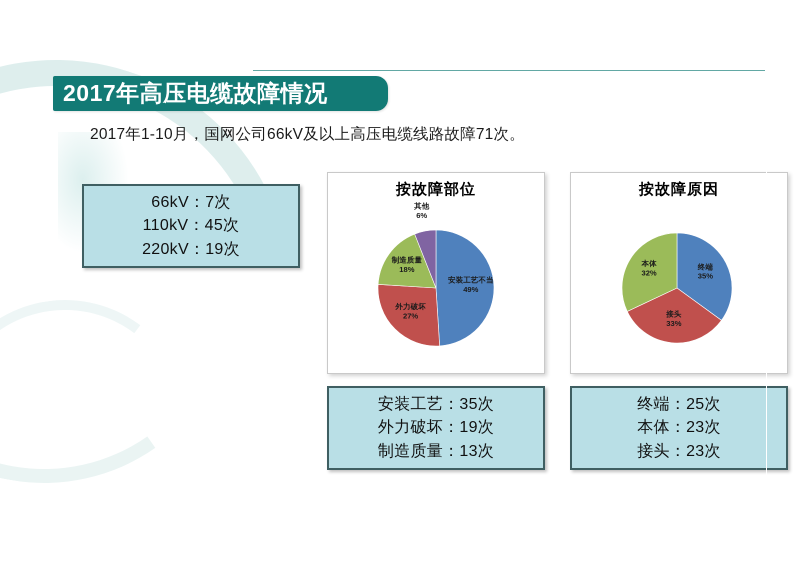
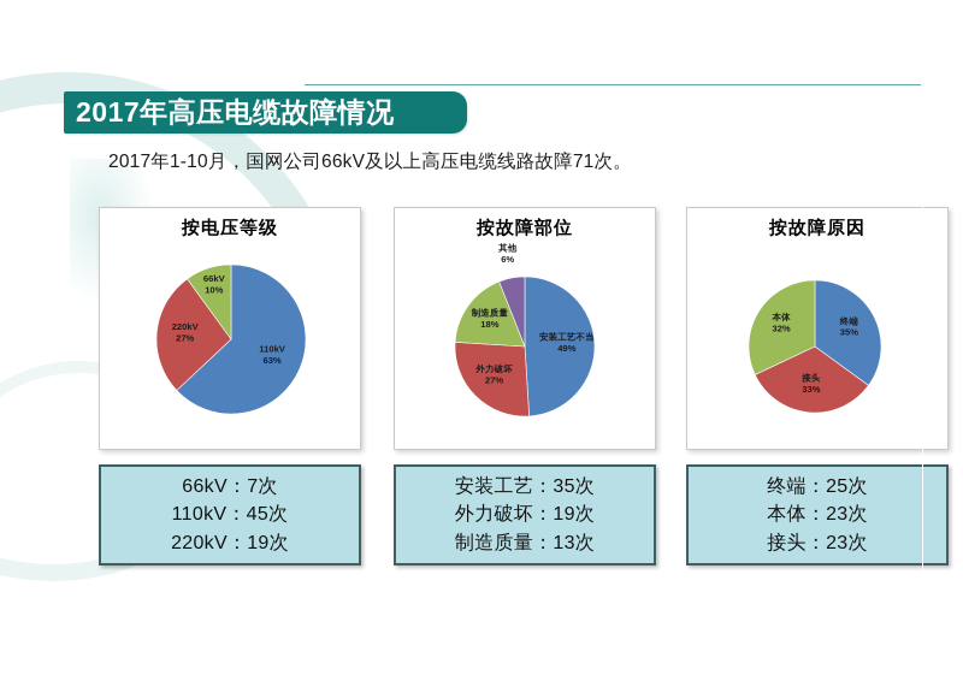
  2017年高压电缆故障情况
  2017年1-10月，国网公司66kV及以上高压电缆线路故障71次。
+ 按电压等级
+ 110kV 63%
+ 220kV 27%
+ 66kV 10%
  66kV：7次
  110kV：45次
  220kV：19次
  按故障部位
  安装工艺不当 49%
  外力破坏 27%
  制造质量 18%
  其他 6%
  安装工艺：35次
  外力破坏：19次
  制造质量：13次
  按故障原因
  终端 35%
  接头 33%
  本体 32%
  终端：25次
  本体：23次
  接头：23次
